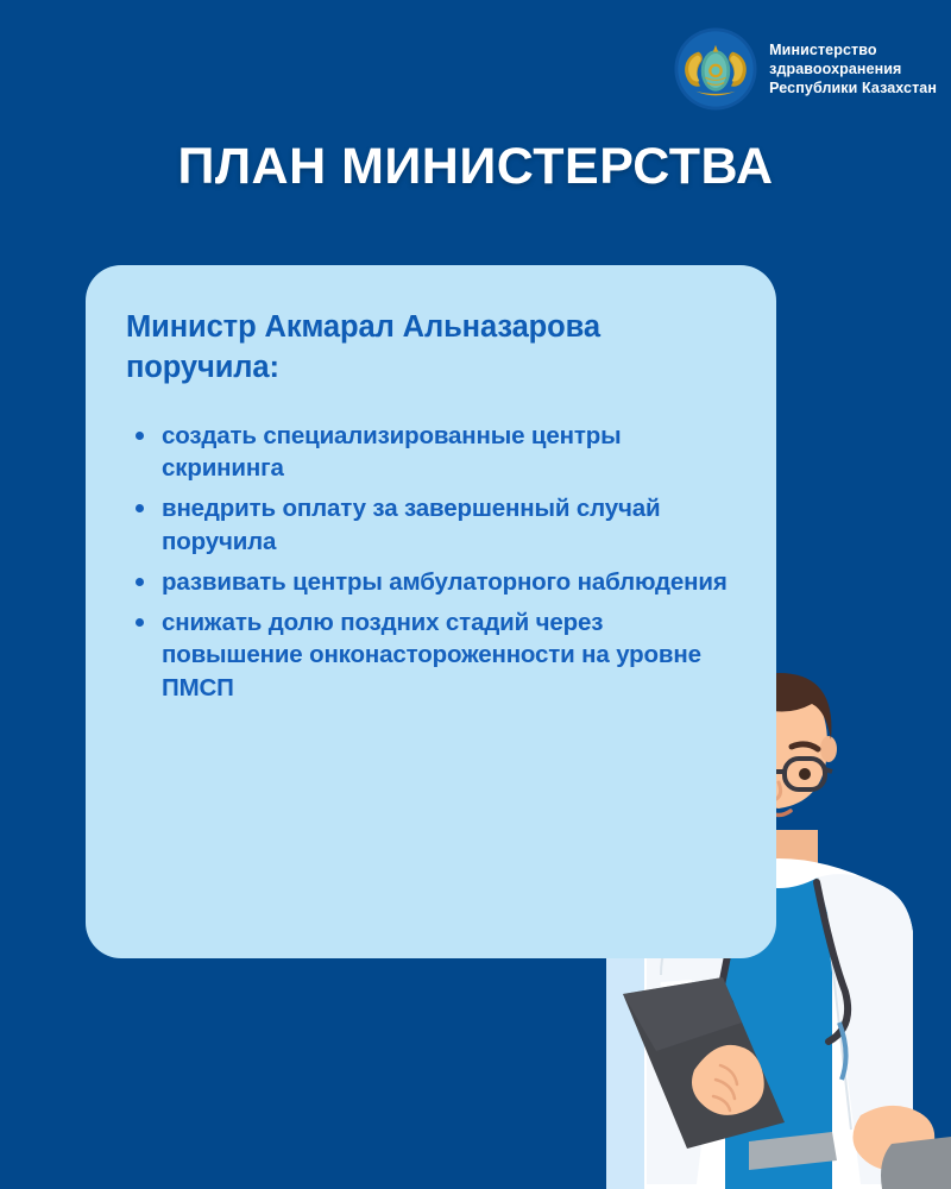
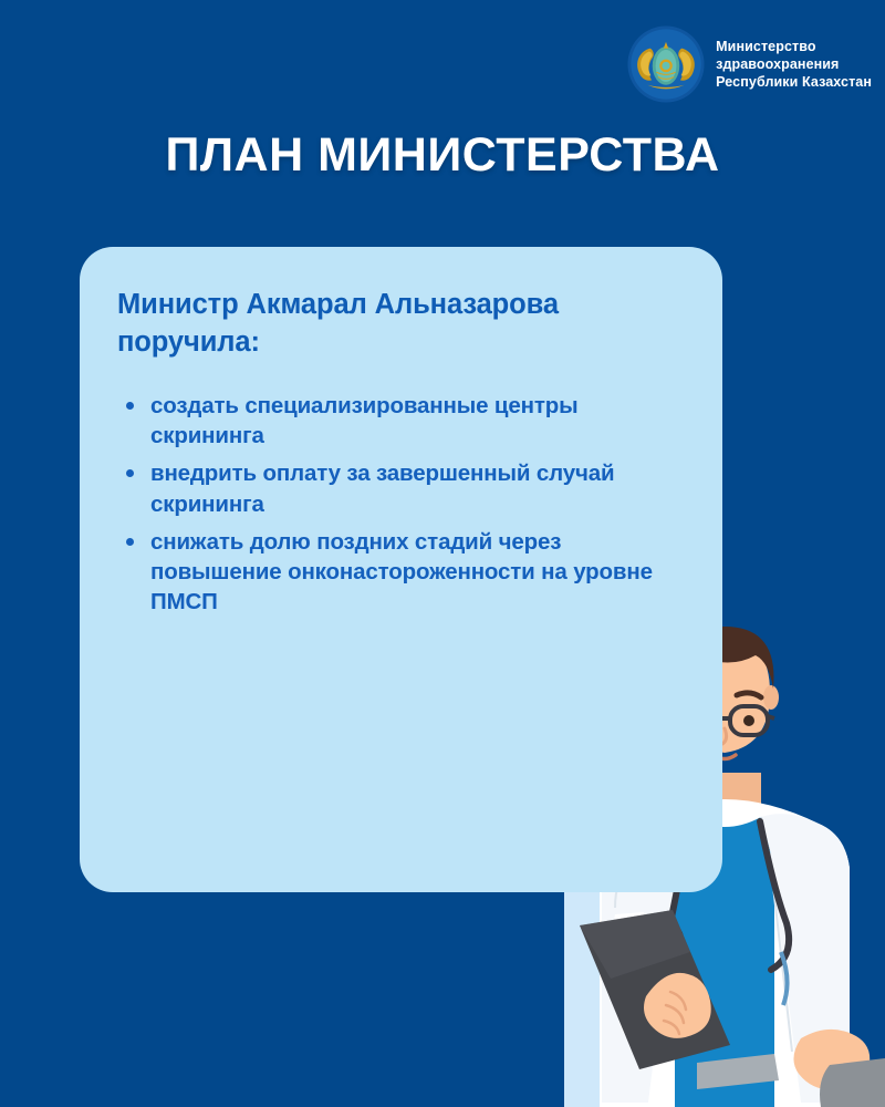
  Министерство
  здравоохранения
  Республики Казахстан
  ПЛАН МИНИСТЕРСТВА
  Министр Акмарал Альназарова поручила:
  создать специализированные центры скрининга
- внедрить оплату за завершенный случай поручила
+ внедрить оплату за завершенный случай скрининга
- развивать центры амбулаторного наблюдения
  снижать долю поздних стадий через повышение онконастороженности на уровне ПМСП
